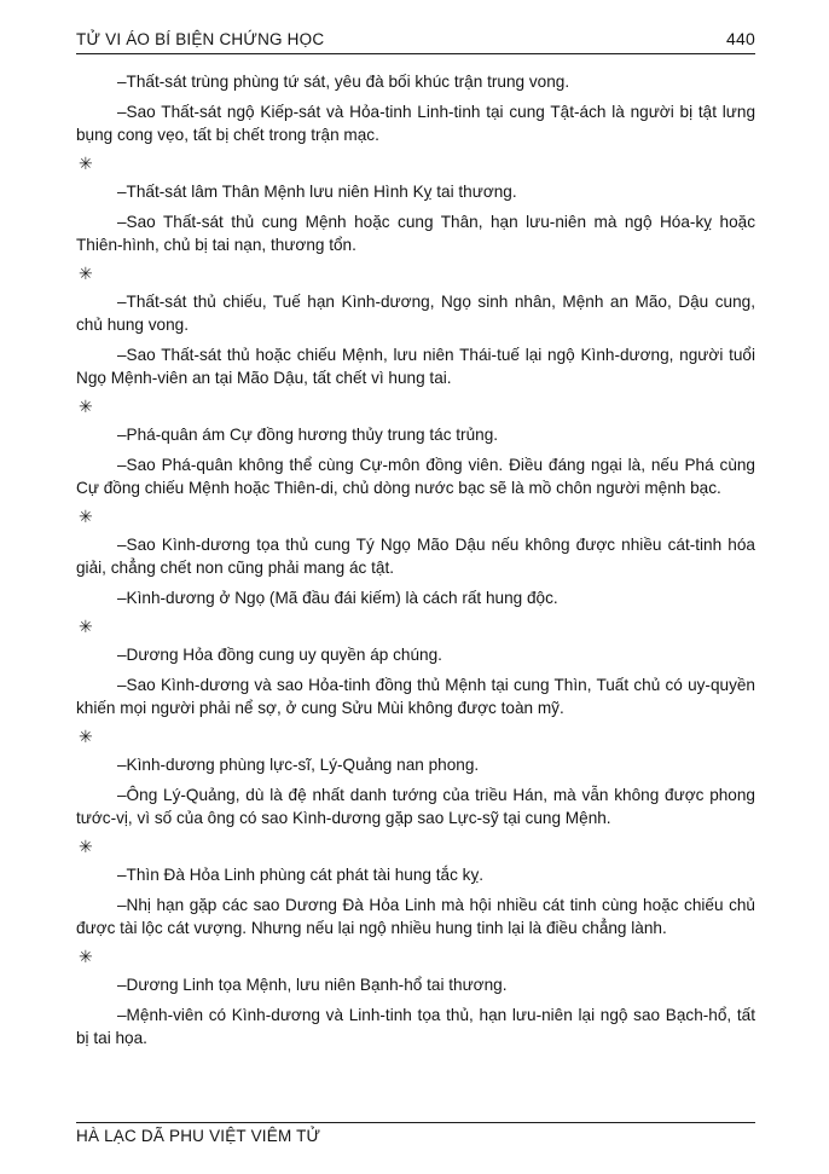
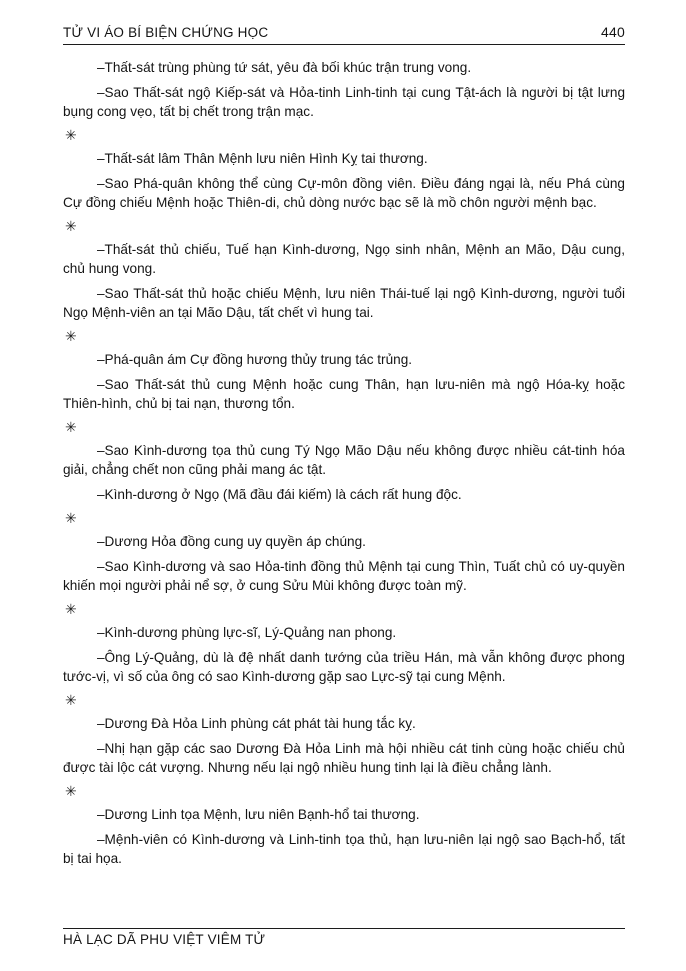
  TỬ VI ÁO BÍ BIỆN CHỨNG HỌC
  440
  –Thất-sát trùng phùng tứ sát, yêu đà bối khúc trận trung vong.
  –Sao Thất-sát ngộ Kiếp-sát và Hỏa-tinh Linh-tinh tại cung Tật-ách là người bị tật lưng bụng cong vẹo, tất bị chết trong trận mạc.
  ✳
  –Thất-sát lâm Thân Mệnh lưu niên Hình Kỵ tai thương.
- –Sao Thất-sát thủ cung Mệnh hoặc cung Thân, hạn lưu-niên mà ngộ Hóa-kỵ hoặc Thiên-hình, chủ bị tai nạn, thương tổn.
+ –Sao Phá-quân không thể cùng Cự-môn đồng viên. Điều đáng ngại là, nếu Phá cùng Cự đồng chiếu Mệnh hoặc Thiên-di, chủ dòng nước bạc sẽ là mồ chôn người mệnh bạc.
  ✳
  –Thất-sát thủ chiếu, Tuế hạn Kình-dương, Ngọ sinh nhân, Mệnh an Mão, Dậu cung, chủ hung vong.
  –Sao Thất-sát thủ hoặc chiếu Mệnh, lưu niên Thái-tuế lại ngộ Kình-dương, người tuổi Ngọ Mệnh-viên an tại Mão Dậu, tất chết vì hung tai.
  ✳
  –Phá-quân ám Cự đồng hương thủy trung tác trủng.
- –Sao Phá-quân không thể cùng Cự-môn đồng viên. Điều đáng ngại là, nếu Phá cùng Cự đồng chiếu Mệnh hoặc Thiên-di, chủ dòng nước bạc sẽ là mồ chôn người mệnh bạc.
+ –Sao Thất-sát thủ cung Mệnh hoặc cung Thân, hạn lưu-niên mà ngộ Hóa-kỵ hoặc Thiên-hình, chủ bị tai nạn, thương tổn.
  ✳
  –Sao Kình-dương tọa thủ cung Tý Ngọ Mão Dậu nếu không được nhiều cát-tinh hóa giải, chẳng chết non cũng phải mang ác tật.
  –Kình-dương ở Ngọ (Mã đầu đái kiếm) là cách rất hung độc.
  ✳
  –Dương Hỏa đồng cung uy quyền áp chúng.
  –Sao Kình-dương và sao Hỏa-tinh đồng thủ Mệnh tại cung Thìn, Tuất chủ có uy-quyền khiến mọi người phải nể sợ, ở cung Sửu Mùi không được toàn mỹ.
  ✳
  –Kình-dương phùng lực-sĩ, Lý-Quảng nan phong.
  –Ông Lý-Quảng, dù là đệ nhất danh tướng của triều Hán, mà vẫn không được phong tước-vị, vì số của ông có sao Kình-dương gặp sao Lực-sỹ tại cung Mệnh.
  ✳
- –Thìn Đà Hỏa Linh phùng cát phát tài hung tắc kỵ.
+ –Dương Đà Hỏa Linh phùng cát phát tài hung tắc kỵ.
  –Nhị hạn gặp các sao Dương Đà Hỏa Linh mà hội nhiều cát tinh cùng hoặc chiếu chủ được tài lộc cát vượng. Nhưng nếu lại ngộ nhiều hung tinh lại là điều chẳng lành.
  ✳
  –Dương Linh tọa Mệnh, lưu niên Bạnh-hổ tai thương.
  –Mệnh-viên có Kình-dương và Linh-tinh tọa thủ, hạn lưu-niên lại ngộ sao Bạch-hổ, tất bị tai họa.
  HÀ LẠC DÃ PHU VIỆT VIÊM TỬ
